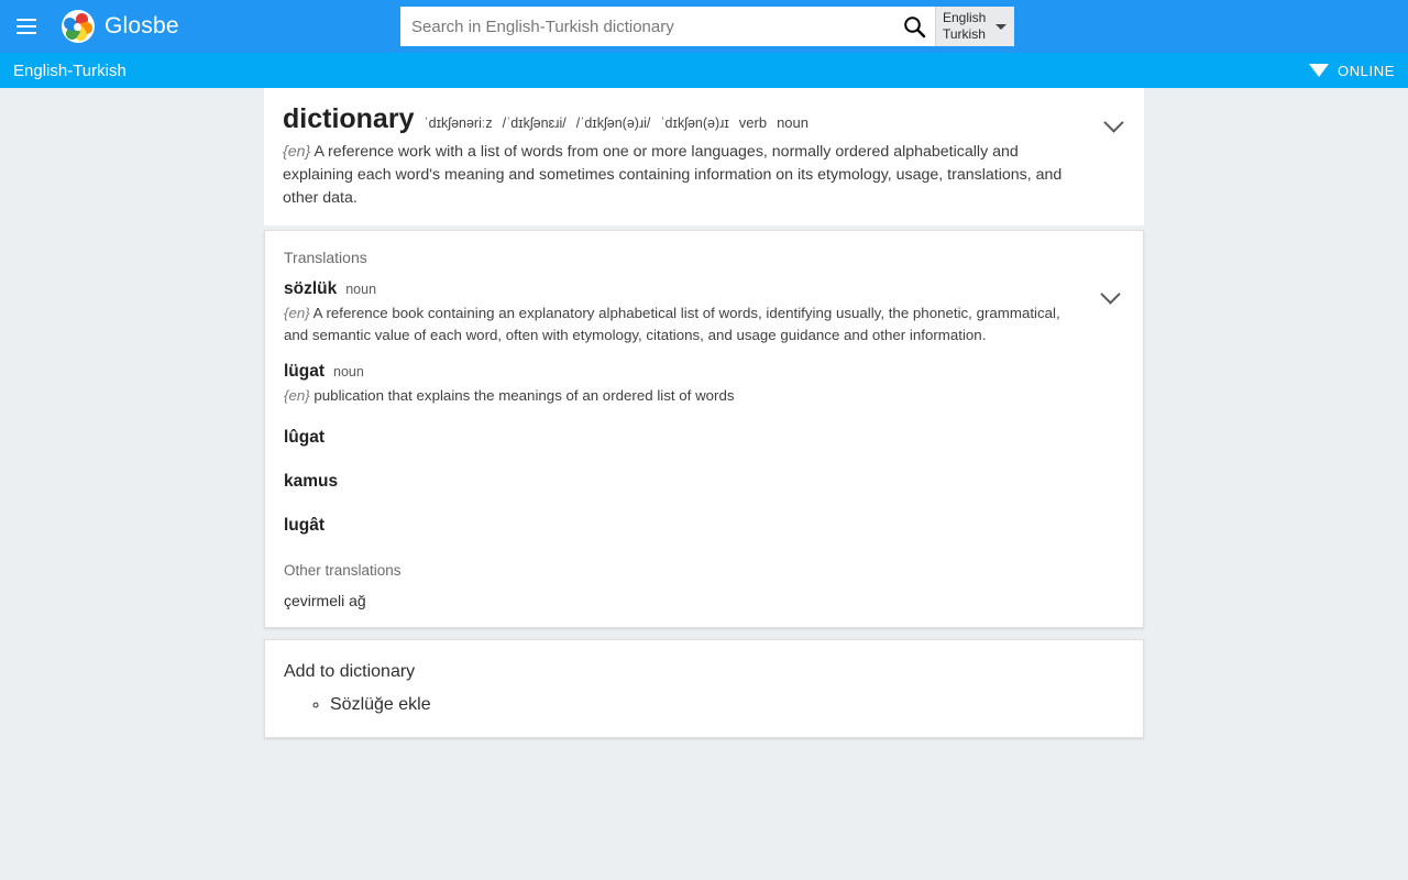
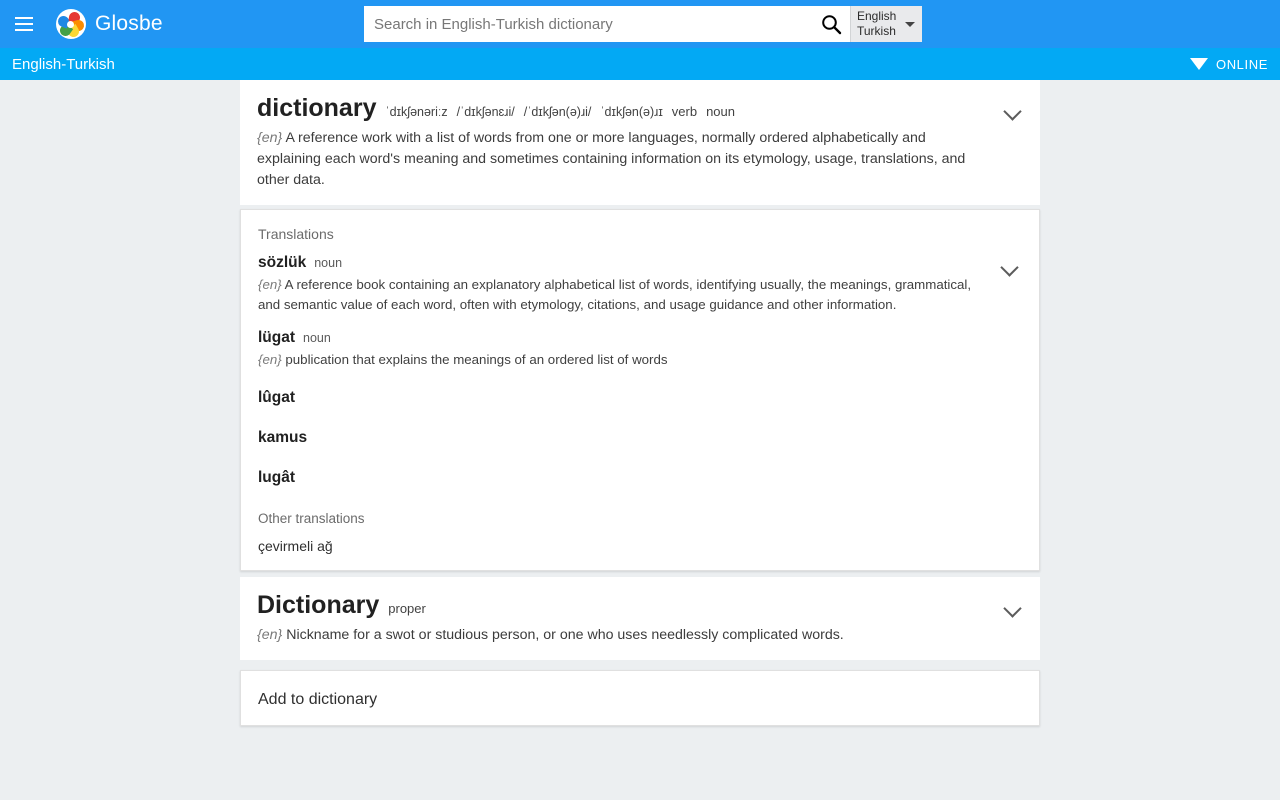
  Glosbe
  Search in English-Turkish dictionary
  English
  Turkish
  English-Turkish
  ONLINE
  dictionary
  ˈdɪkʃənəriːz
  /ˈdɪkʃənɛɹi/
  /ˈdɪkʃən(ə)ɹi/
  ˈdɪkʃən(ə)ɹɪ
  verb
  noun
  {en} A reference work with a list of words from one or more languages, normally ordered alphabetically and explaining each word's meaning and sometimes containing information on its etymology, usage, translations, and other data.
  Translations
  sözlük
  noun
- {en} A reference book containing an explanatory alphabetical list of words, identifying usually, the phonetic, grammatical, and semantic value of each word, often with etymology, citations, and usage guidance and other information.
+ {en} A reference book containing an explanatory alphabetical list of words, identifying usually, the meanings, grammatical, and semantic value of each word, often with etymology, citations, and usage guidance and other information.
  lügat
  noun
  {en} publication that explains the meanings of an ordered list of words
  lûgat
  kamus
  lugât
  Other translations
  çevirmeli ağ
+ Dictionary
+ proper
+ {en} Nickname for a swot or studious person, or one who uses needlessly complicated words.
  Add to dictionary
- Sözlüğe ekle
